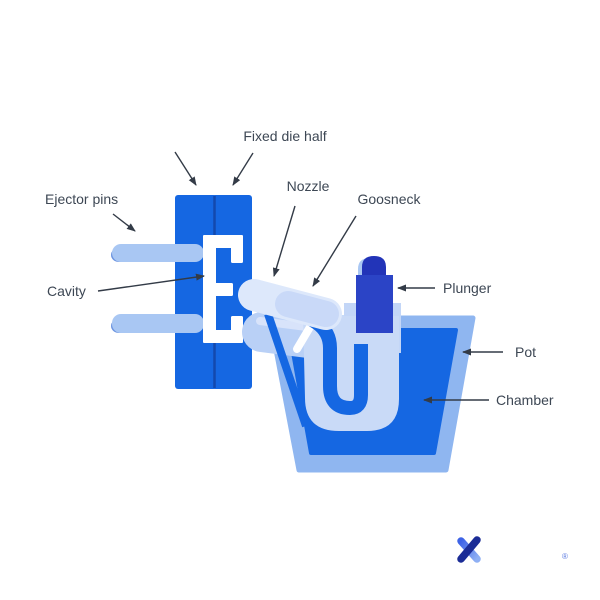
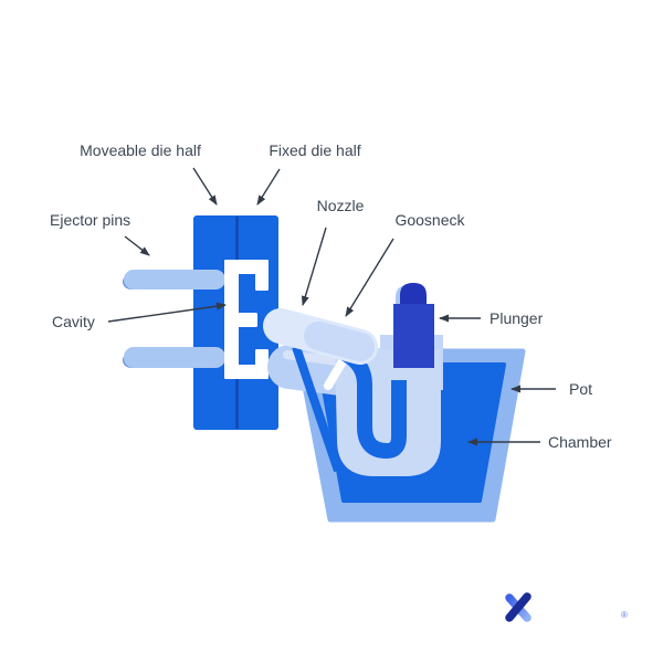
+ Moveable die half
  Fixed die half
  Ejector pins
  Cavity
  Nozzle
  Goosneck
  Plunger
  Pot
  Chamber
  ®
